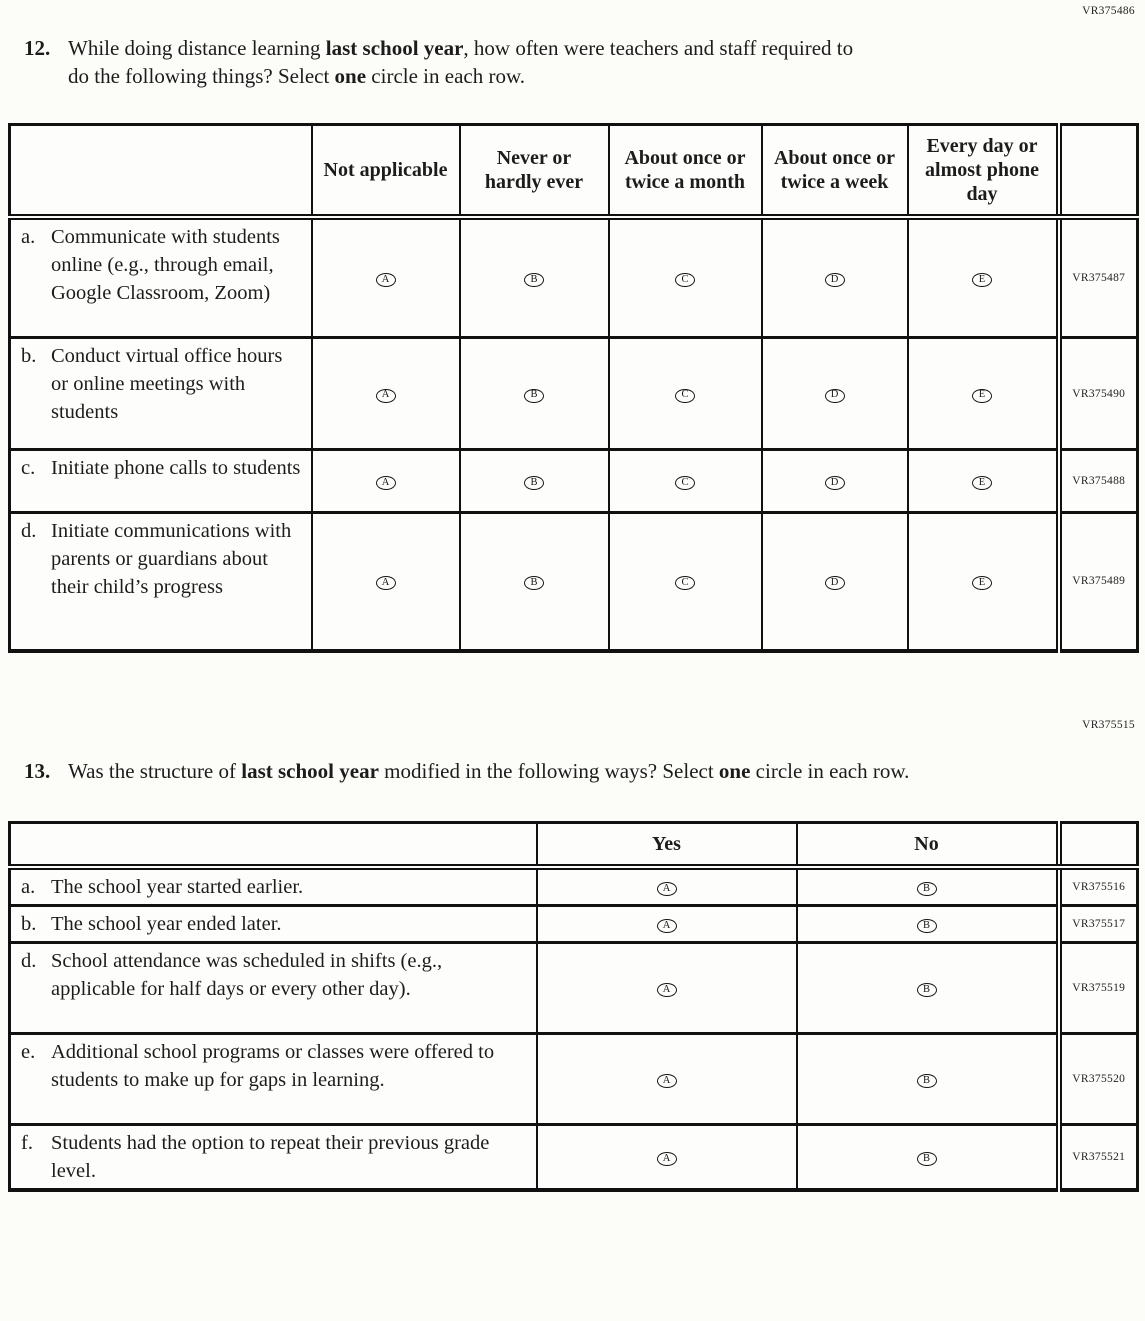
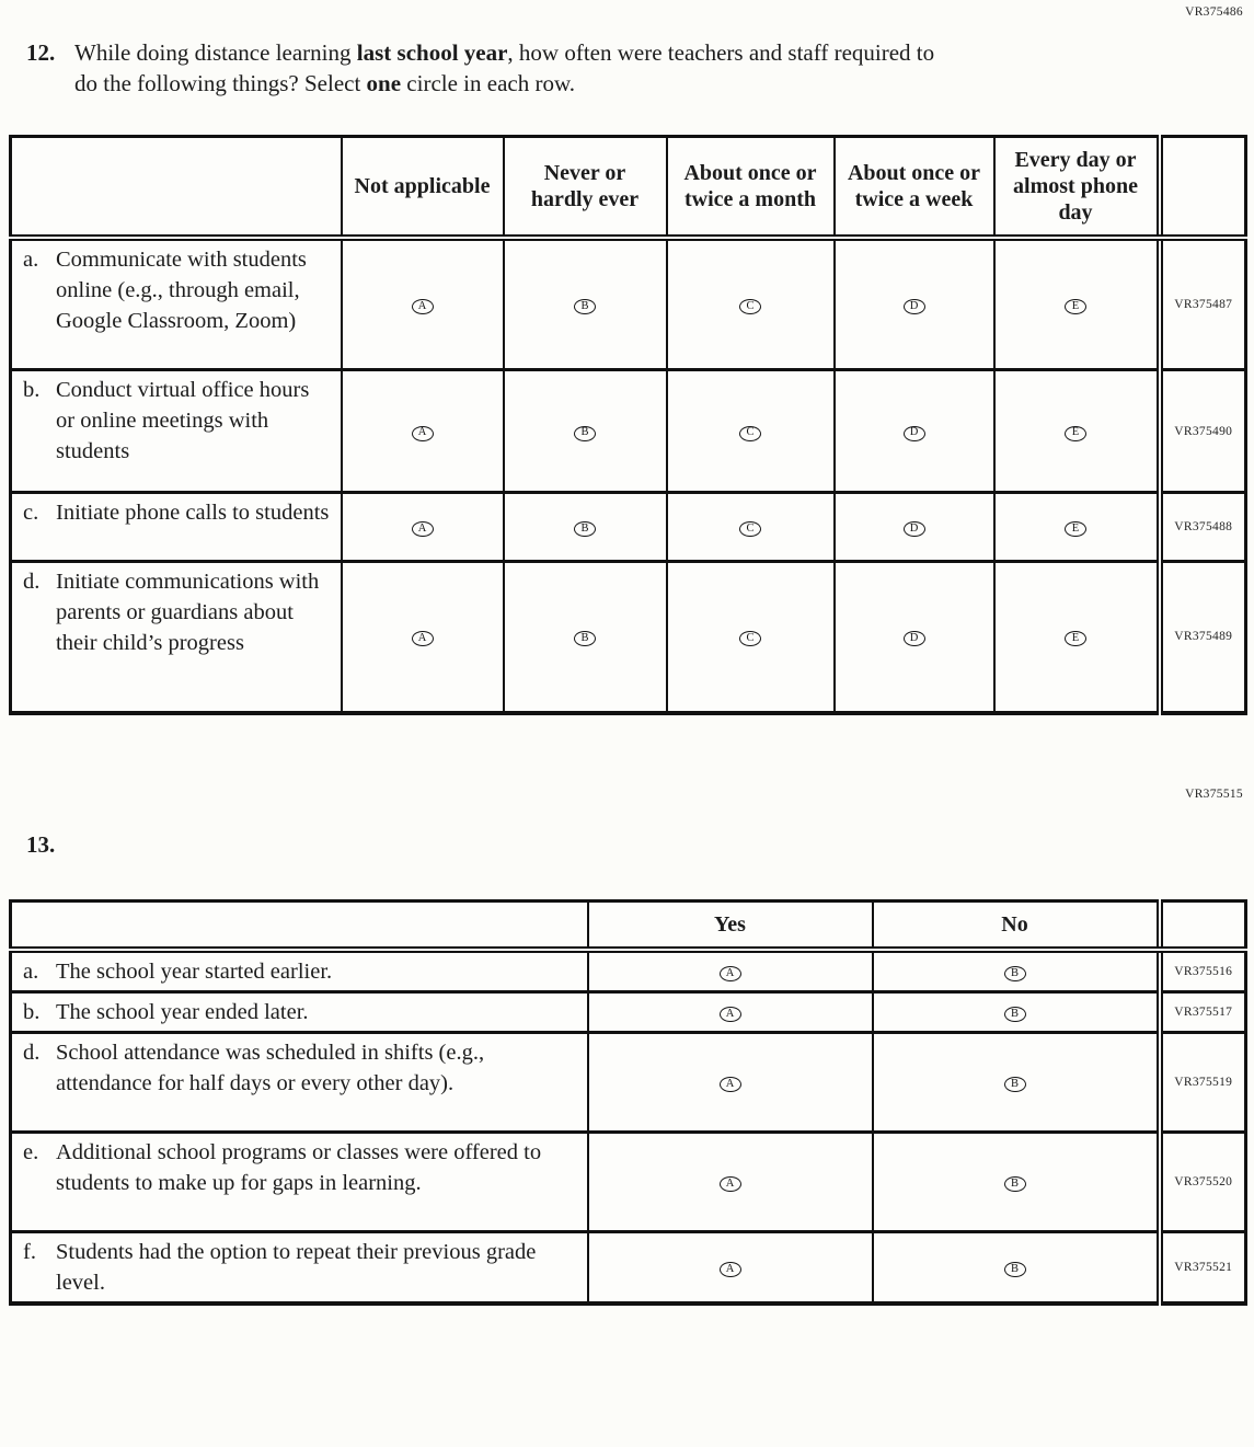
  VR375486
  12.
  While doing distance learning last school year, how often were teachers and staff required to do the following things? Select one circle in each row.
  	Not applicable	Never or hardly ever	About once or twice a month	About once or twice a week	Every day or almost phone day
  a. Communicate with students online (e.g., through email, Google Classroom, Zoom)	A	B	C	D	E	VR375487
  b. Conduct virtual office hours or online meetings with students	A	B	C	D	E	VR375490
  c. Initiate phone calls to students	A	B	C	D	E	VR375488
  d. Initiate communications with parents or guardians about their child’s progress	A	B	C	D	E	VR375489
  VR375515
  13.
- Was the structure of last school year modified in the following ways? Select one circle in each row.
  	Yes	No
  a. The school year started earlier.	A	B	VR375516
  b. The school year ended later.	A	B	VR375517
- d. School attendance was scheduled in shifts (e.g., applicable for half days or every other day).	A	B	VR375519
+ d. School attendance was scheduled in shifts (e.g., attendance for half days or every other day).	A	B	VR375519
  e. Additional school programs or classes were offered to students to make up for gaps in learning.	A	B	VR375520
  f. Students had the option to repeat their previous grade level.	A	B	VR375521
